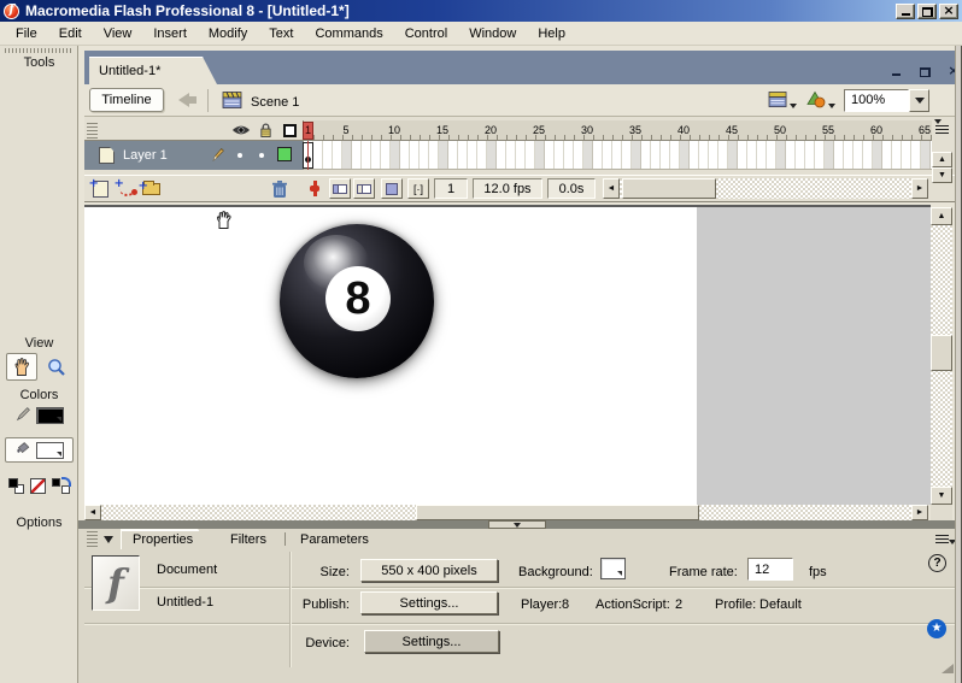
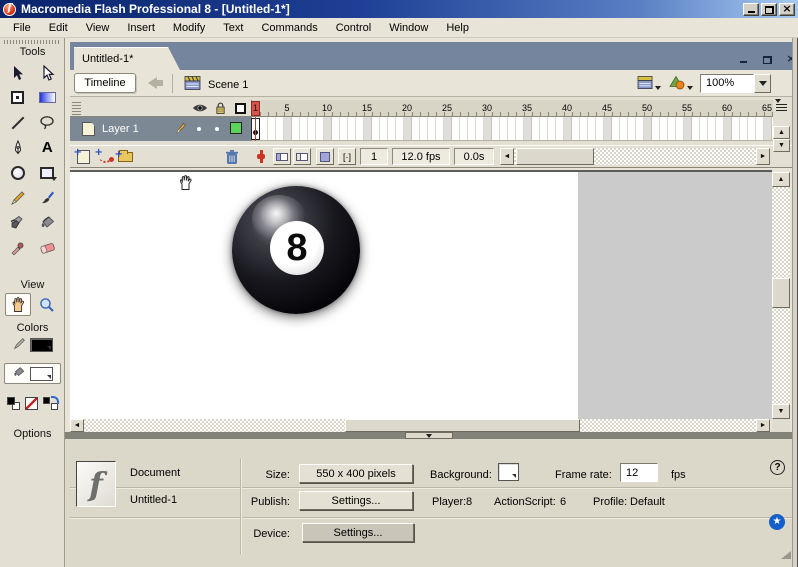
  f
  Macromedia Flash Professional 8 - [Untitled-1*]
  ×
  File
  Edit
  View
  Insert
  Modify
  Text
  Commands
  Control
  Window
  Help
  Tools
+ A
  View
  Colors
  Options
  Untitled-1*
  ×
  Timeline
  Scene 1
  100%
  Layer 1
  5
  10
  15
  20
  25
  30
  35
  40
  45
  50
  55
  60
  65
  1
  +
  +
  +
  [·]
  1
  12.0 fps
  0.0s
  8
- Properties
- Filters
- Parameters
  f
  Document
  Untitled-1
  Size:
  550 x 400 pixels
  Background:
  Frame rate:
  12
  fps
  ?
  Publish:
  Settings...
  Player:
  8
  ActionScript:
- 2
+ 6
  Profile:
  Default
  Device:
  Settings...
  ★
